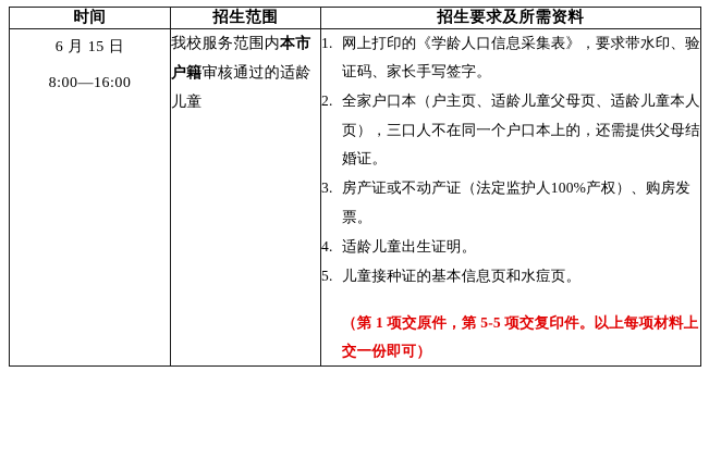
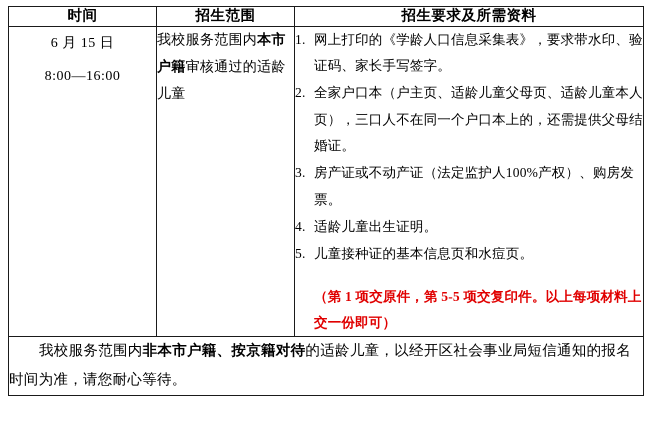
  时间	招生范围	招生要求及所需资料
  6 月 15 日 8:00—16:00	我校服务范围内本市户籍审核通过的适龄儿童	1. 网上打印的《学龄人口信息采集表》，要求带水印、验证码、家长手写签字。 2. 全家户口本（户主页、适龄儿童父母页、适龄儿童本人页），三口人不在同一个户口本上的，还需提供父母结婚证。 3. 房产证或不动产证（法定监护人100%产权）、购房发票。 4. 适龄儿童出生证明。 5. 儿童接种证的基本信息页和水痘页。 （第 1 项交原件，第 5-5 项交复印件。以上每项材料上交一份即可）
+ 我校服务范围内非本市户籍、按京籍对待的适龄儿童，以经开区社会事业局短信通知的报名时间为准，请您耐心等待。
